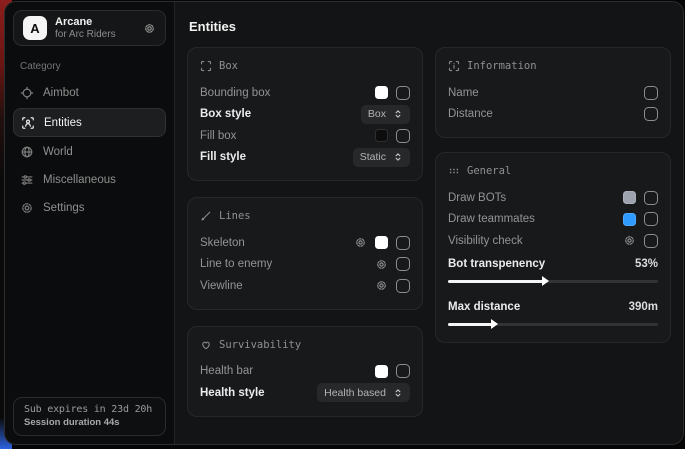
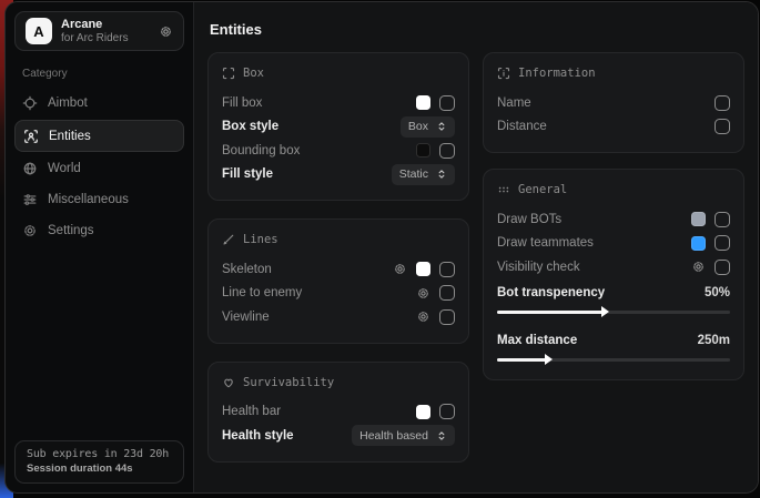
  A
  Arcane
  for Arc Riders
  Category
  Aimbot
  Entities
  World
  Miscellaneous
  Settings
  Sub expires in 23d 20h
  Session duration 44s
  Entities
  Box
- Bounding box
+ Fill box
  Box style
  Box
- Fill box
+ Bounding box
  Fill style
  Static
  Lines
  Skeleton
  Line to enemy
  Viewline
  Survivability
  Health bar
  Health style
  Health based
  Information
  Name
  Distance
  General
  Draw BOTs
  Draw teammates
  Visibility check
  Bot transpenency
- 53%
+ 50%
  Max distance
- 390m
+ 250m
